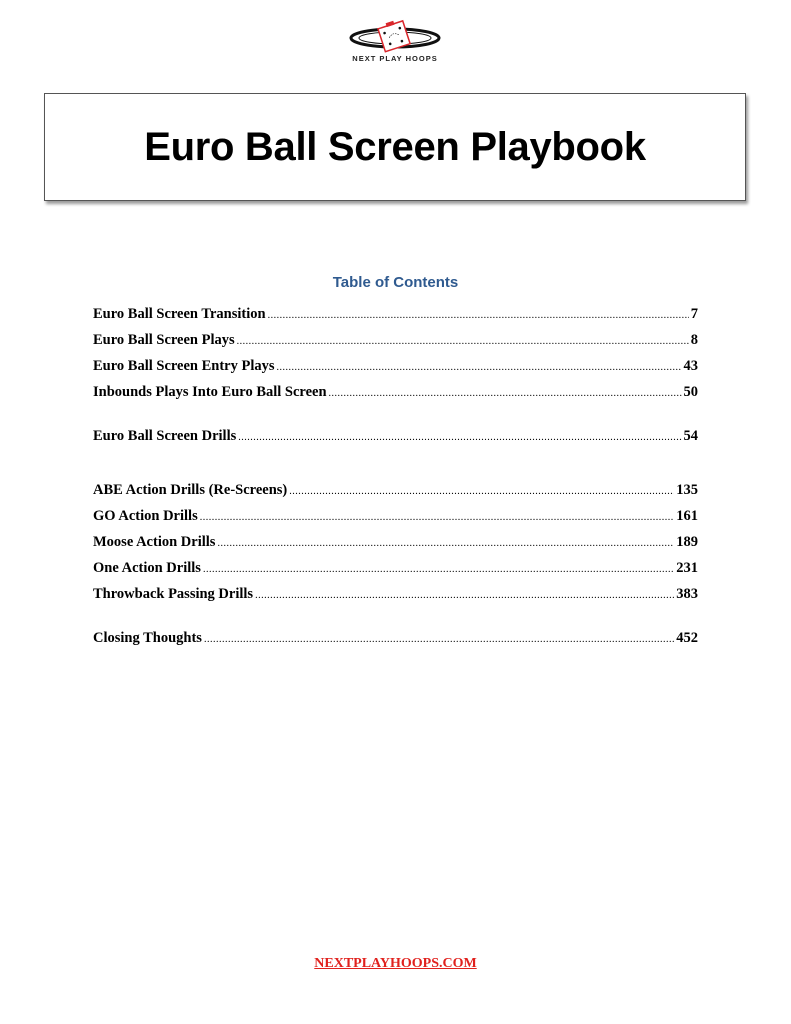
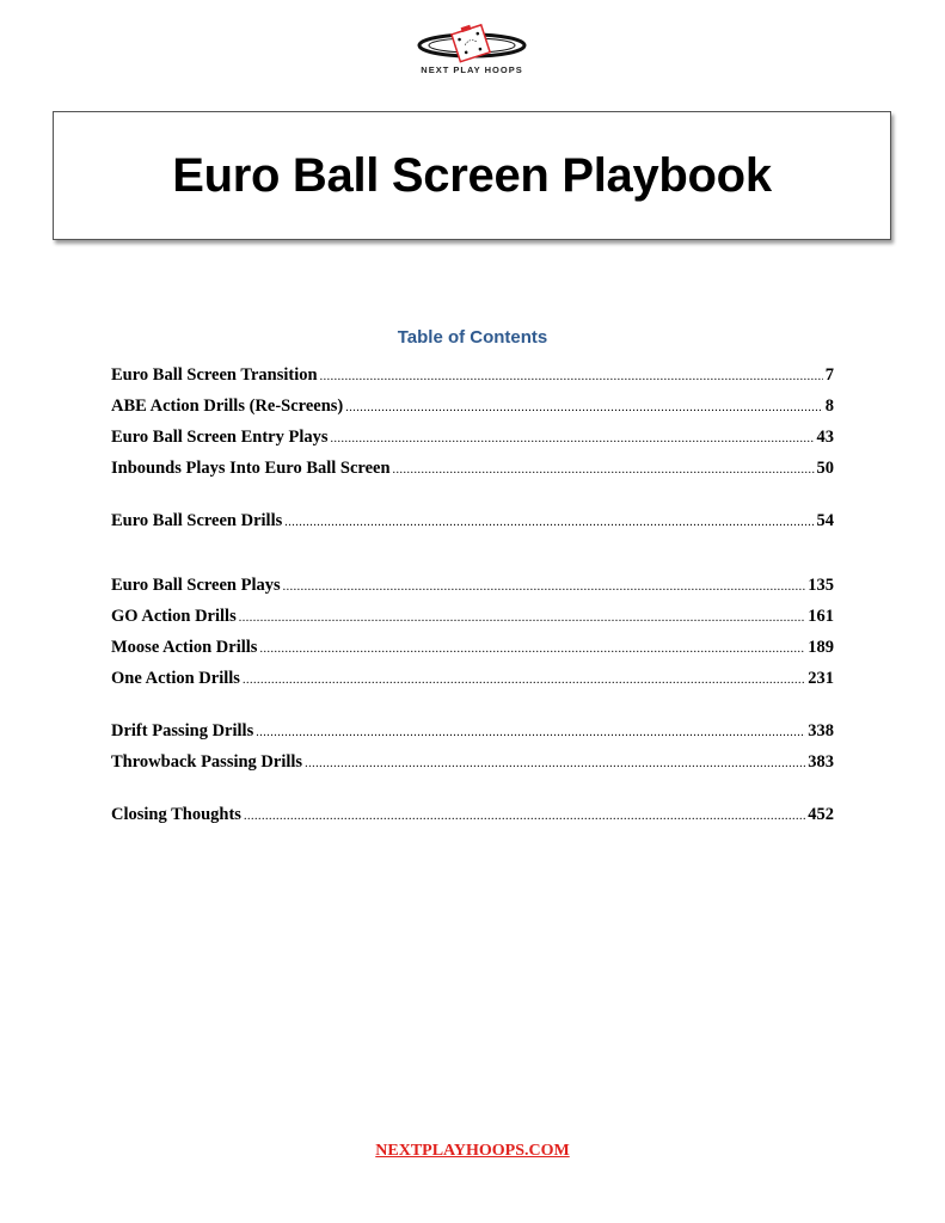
  NEXT PLAY HOOPS
  Euro Ball Screen Playbook
  Table of Contents
  Euro Ball Screen Transition
  7
- Euro Ball Screen Plays
+ ABE Action Drills (Re-Screens)
  8
  Euro Ball Screen Entry Plays
  43
  Inbounds Plays Into Euro Ball Screen
  50
  Euro Ball Screen Drills
  54
- ABE Action Drills (Re-Screens)
+ Euro Ball Screen Plays
  135
  GO Action Drills
  161
  Moose Action Drills
  189
  One Action Drills
  231
+ Drift Passing Drills
+ 338
  Throwback Passing Drills
  383
  Closing Thoughts
  452
  NEXTPLAYHOOPS.COM
